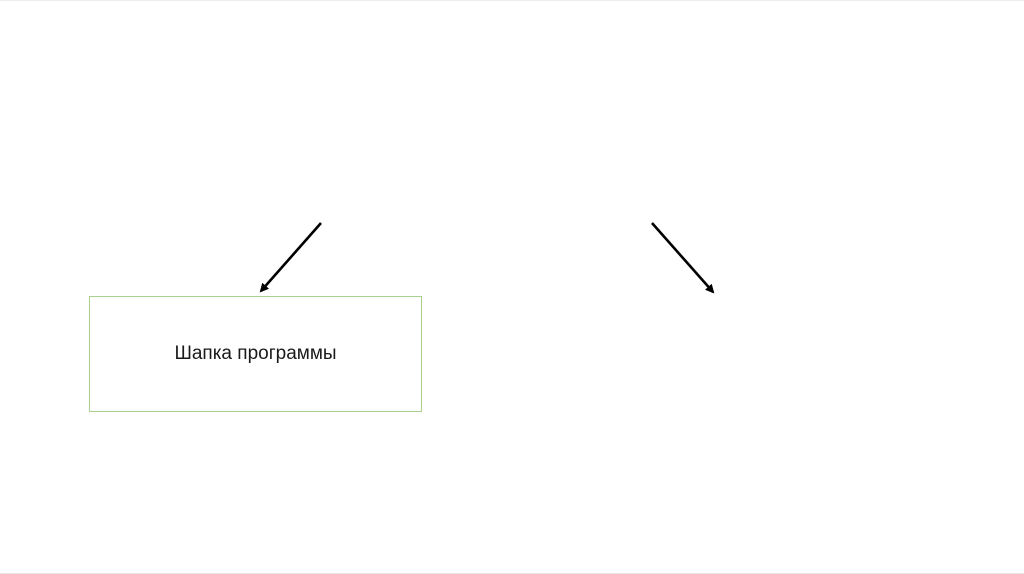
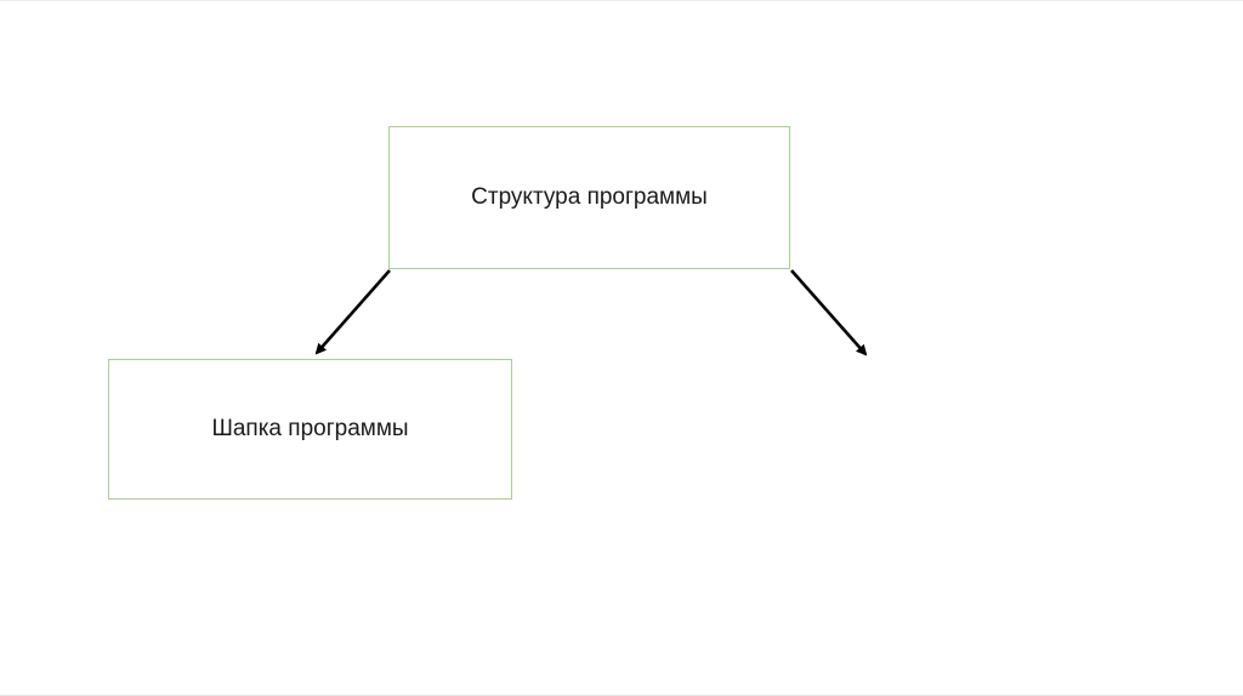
+ Структура программы
  Шапка программы
